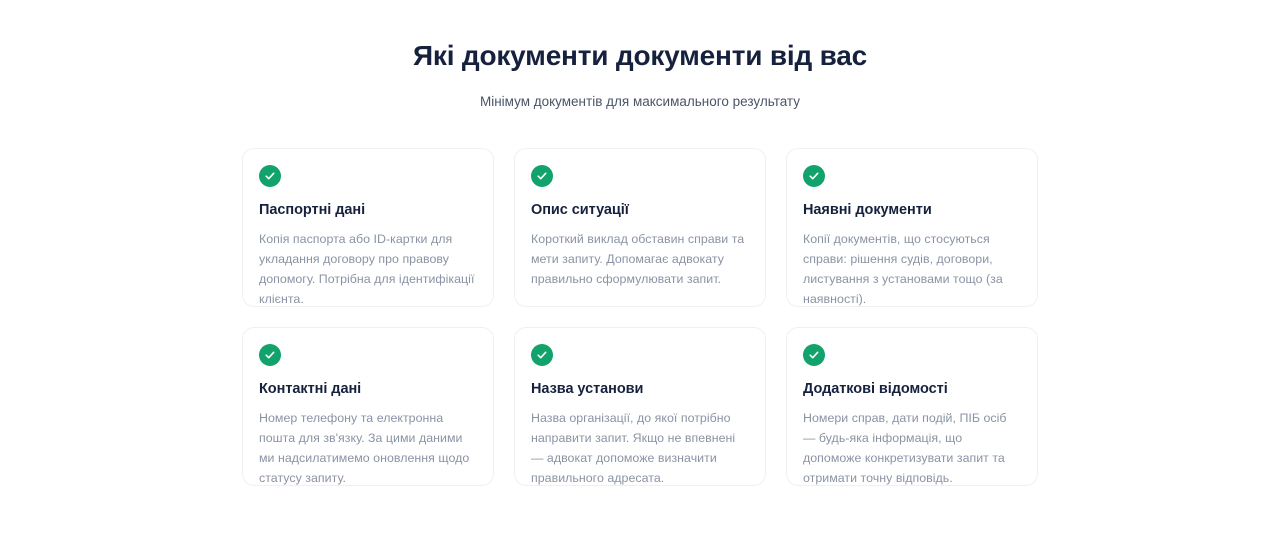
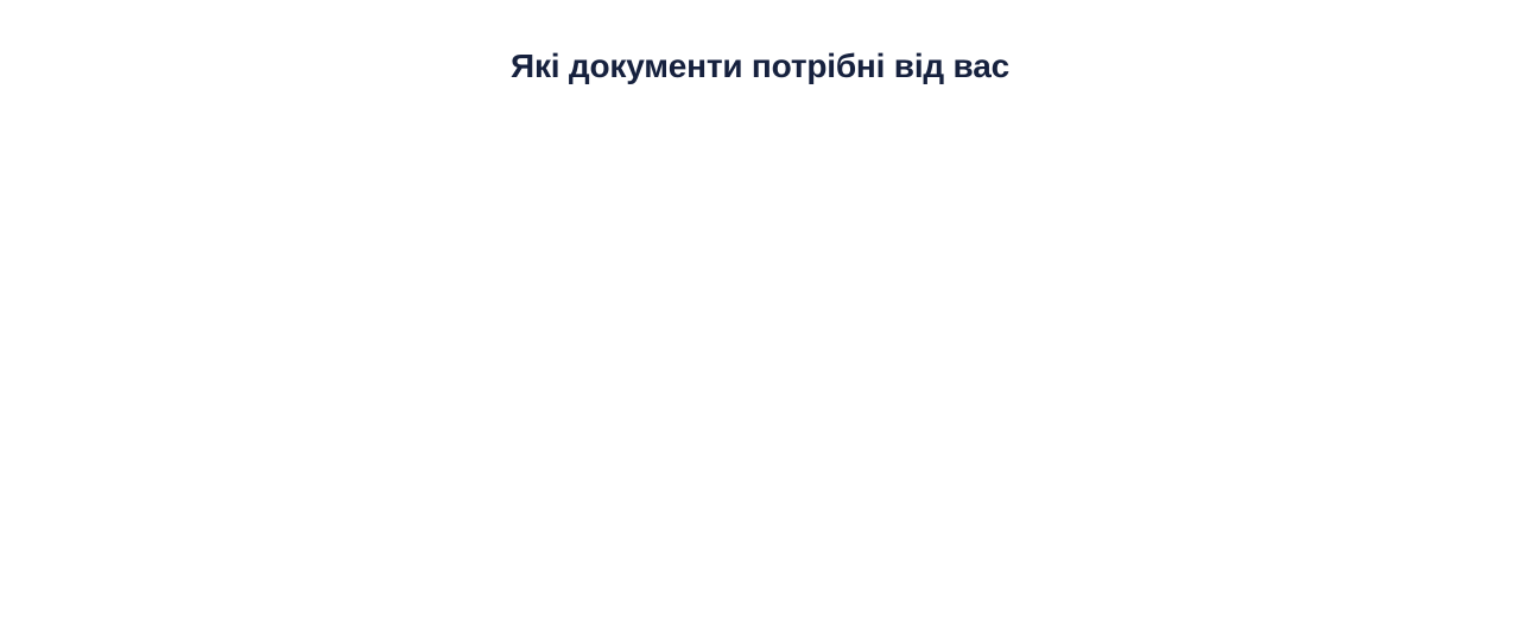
- Які документи документи від вас
+ Які документи потрібні від вас
- Мінімум документів для максимального результату
- Паспортні дані
- Копія паспорта або ID-картки для укладання договору про правову допомогу. Потрібна для ідентифікації клієнта.
- Опис ситуації
- Короткий виклад обставин справи та мети запиту. Допомагає адвокату правильно сформулювати запит.
- Наявні документи
- Копії документів, що стосуються справи: рішення судів, договори, листування з установами тощо (за наявності).
- Контактні дані
- Номер телефону та електронна пошта для зв'язку. За цими даними ми надсилатимемо оновлення щодо статусу запиту.
- Назва установи
- Назва організації, до якої потрібно направити запит. Якщо не впевнені — адвокат допоможе визначити правильного адресата.
- Додаткові відомості
- Номери справ, дати подій, ПІБ осіб — будь-яка інформація, що допоможе конкретизувати запит та отримати точну відповідь.
